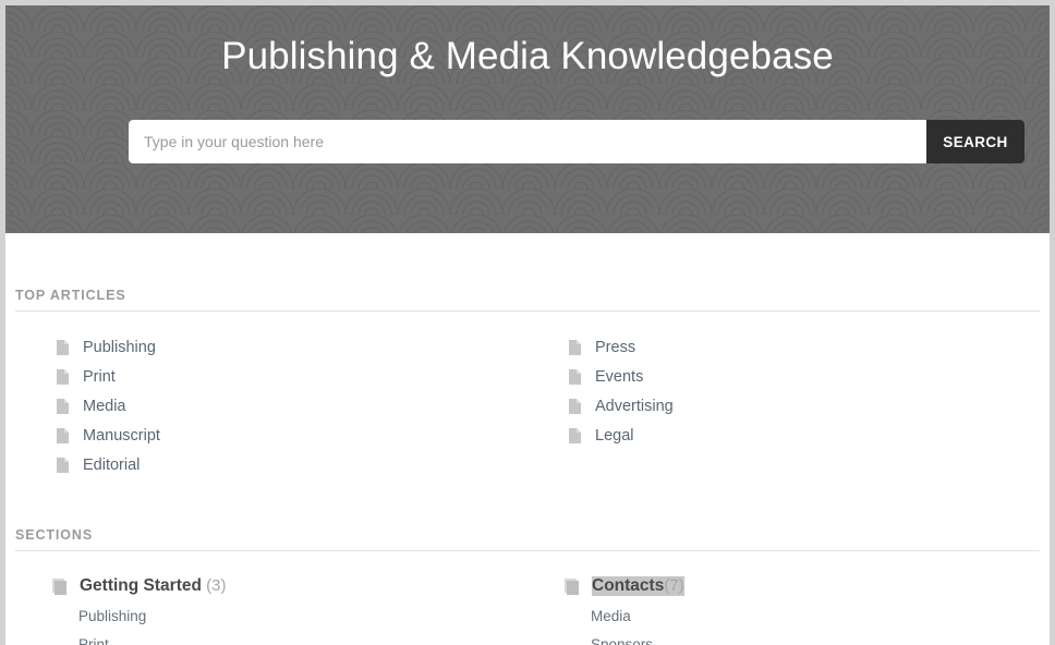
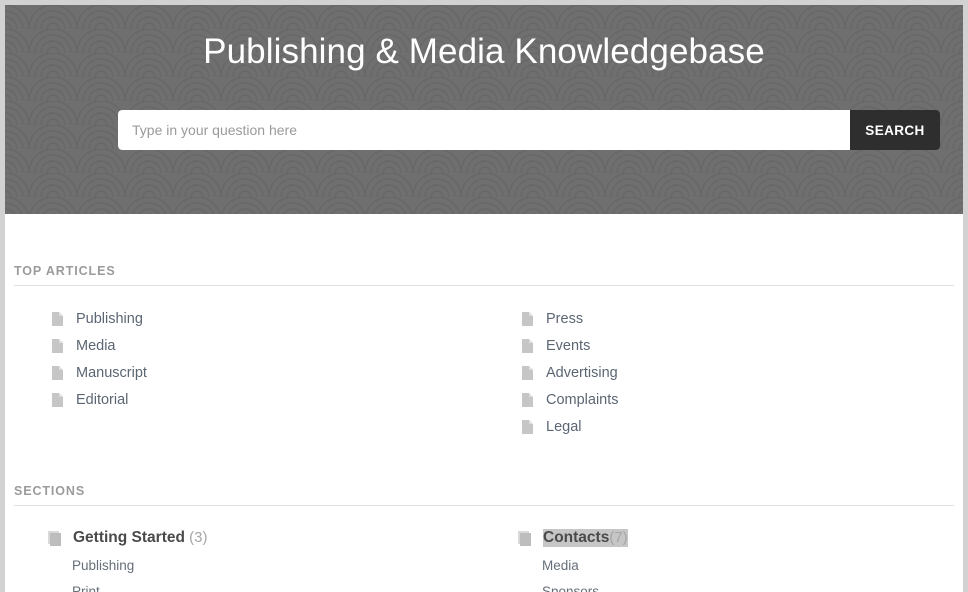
  Publishing & Media Knowledgebase
  Type in your question here
  SEARCH
  TOP ARTICLES
  Publishing
- Print
  Media
  Manuscript
  Editorial
  Press
  Events
  Advertising
+ Complaints
  Legal
  SECTIONS
  Getting Started (3)
  Publishing
  Contacts(7)
  Media
